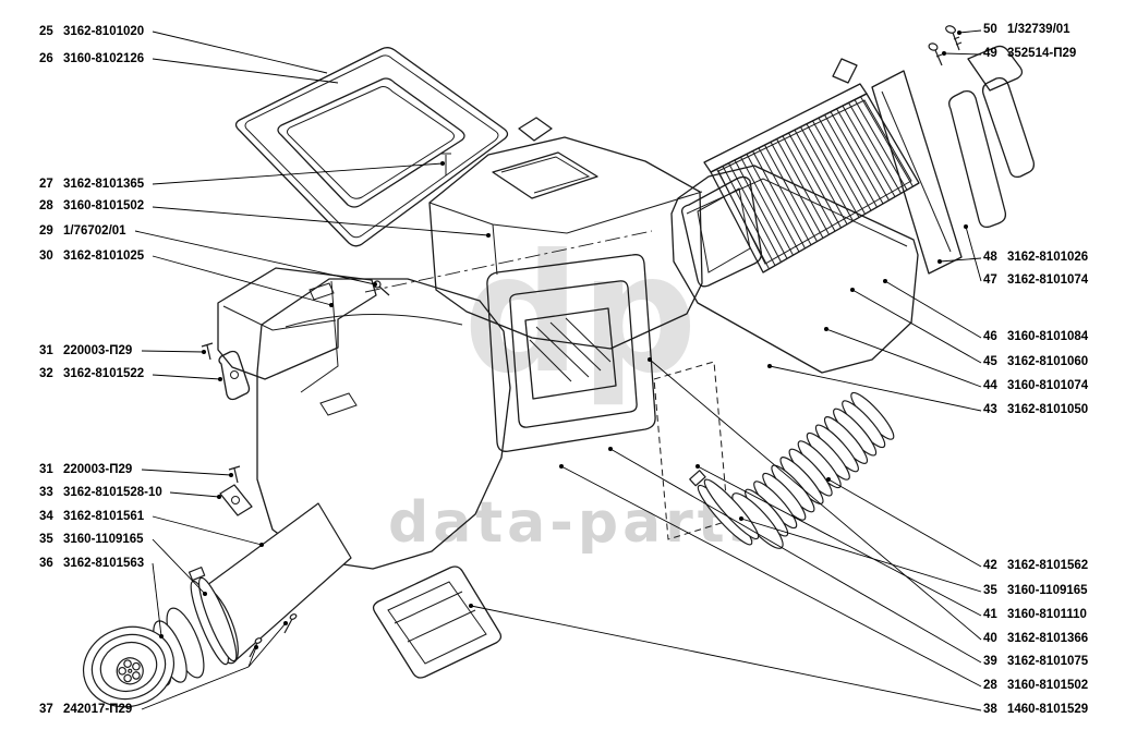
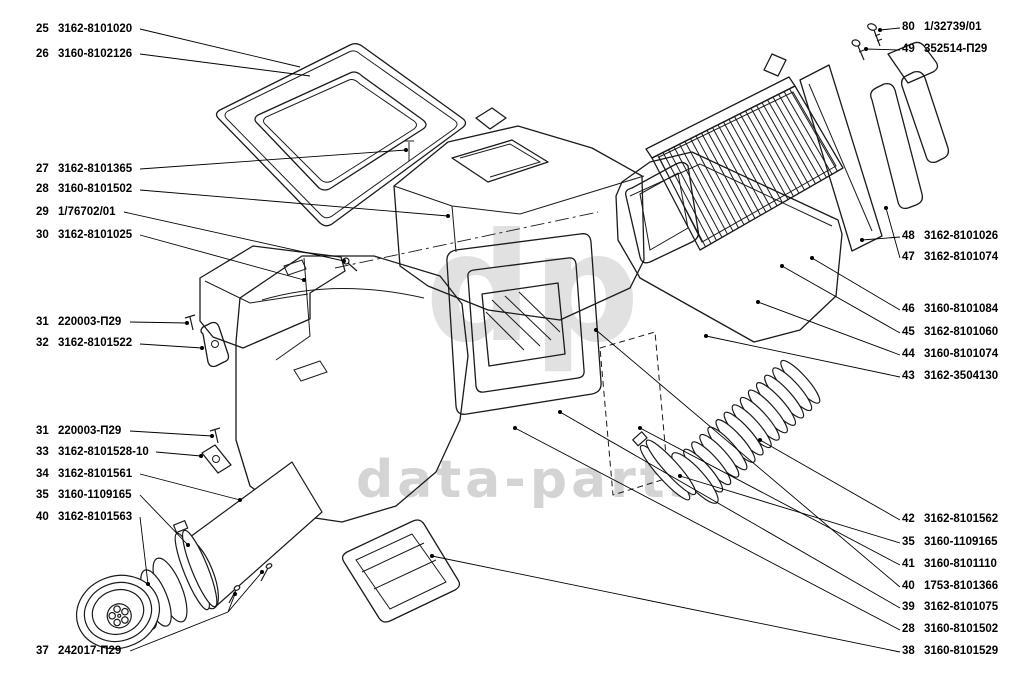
  dp
  data-part
  25 3162-8101020
  26 3160-8102126
  27 3162-8101365
  28 3160-8101502
  29 1/76702/01
  30 3162-8101025
  31 220003-П29
  32 3162-8101522
  31 220003-П29
  33 3162-8101528-10
  34 3162-8101561
  35 3160-1109165
- 36 3162-8101563
+ 40 3162-8101563
  37 242017-П29
- 50 1/32739/01
+ 80 1/32739/01
  49 352514-П29
  48 3162-8101026
  47 3162-8101074
  46 3160-8101084
  45 3162-8101060
  44 3160-8101074
- 43 3162-8101050
+ 43 3162-3504130
  42 3162-8101562
  35 3160-1109165
  41 3160-8101110
- 40 3162-8101366
+ 40 1753-8101366
  39 3162-8101075
  28 3160-8101502
- 38 1460-8101529
+ 38 3160-8101529
